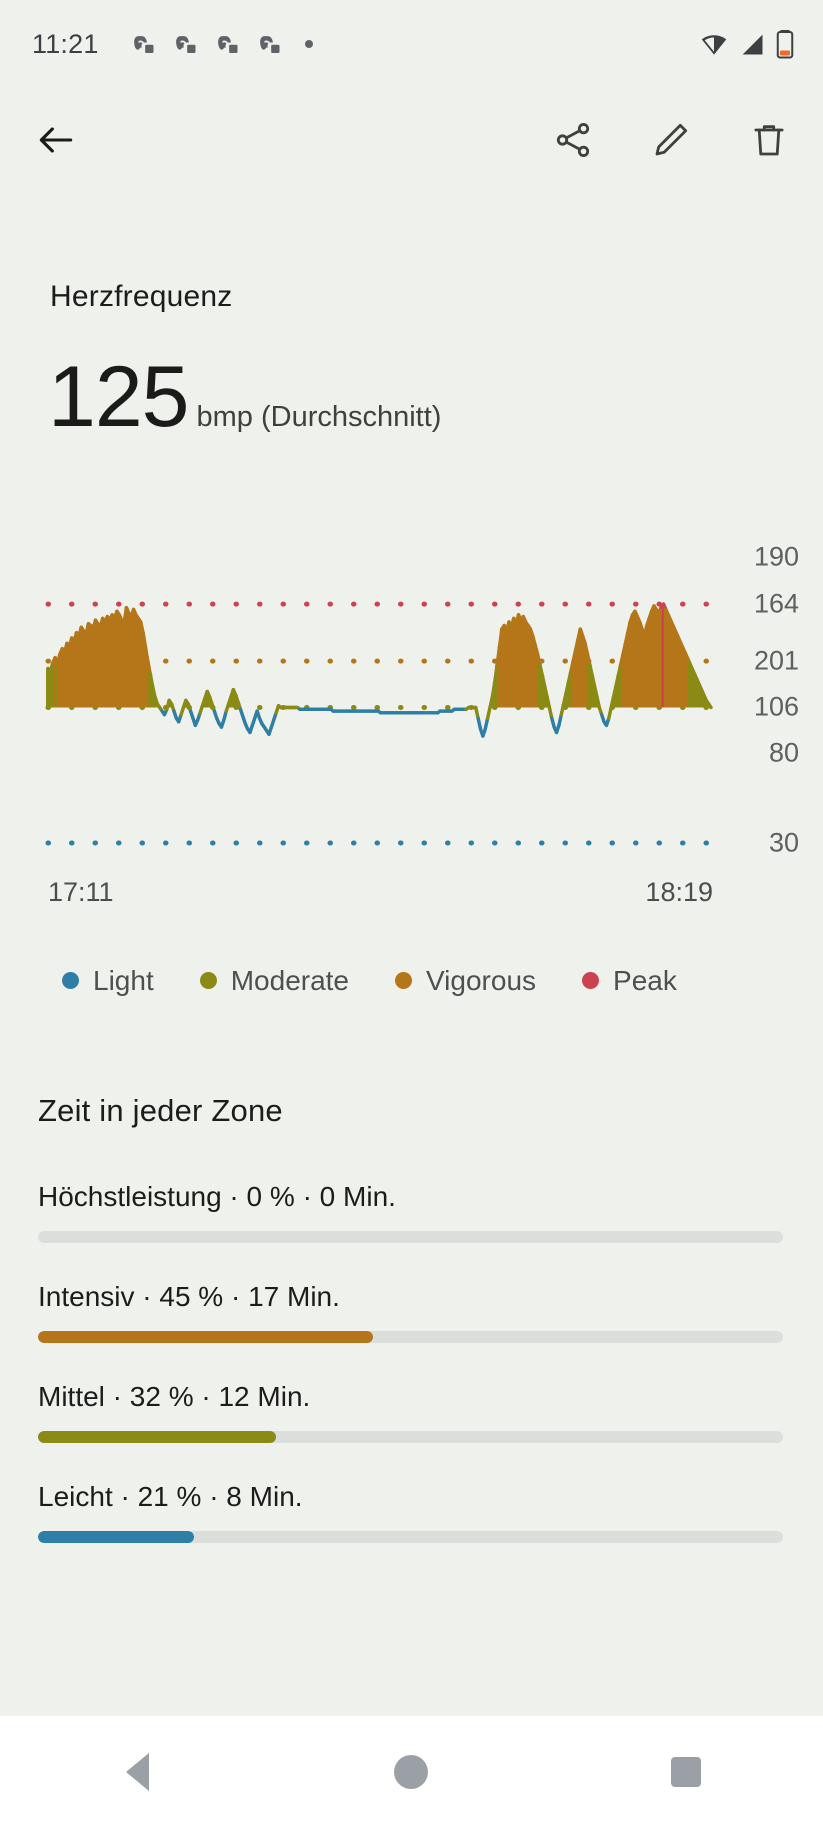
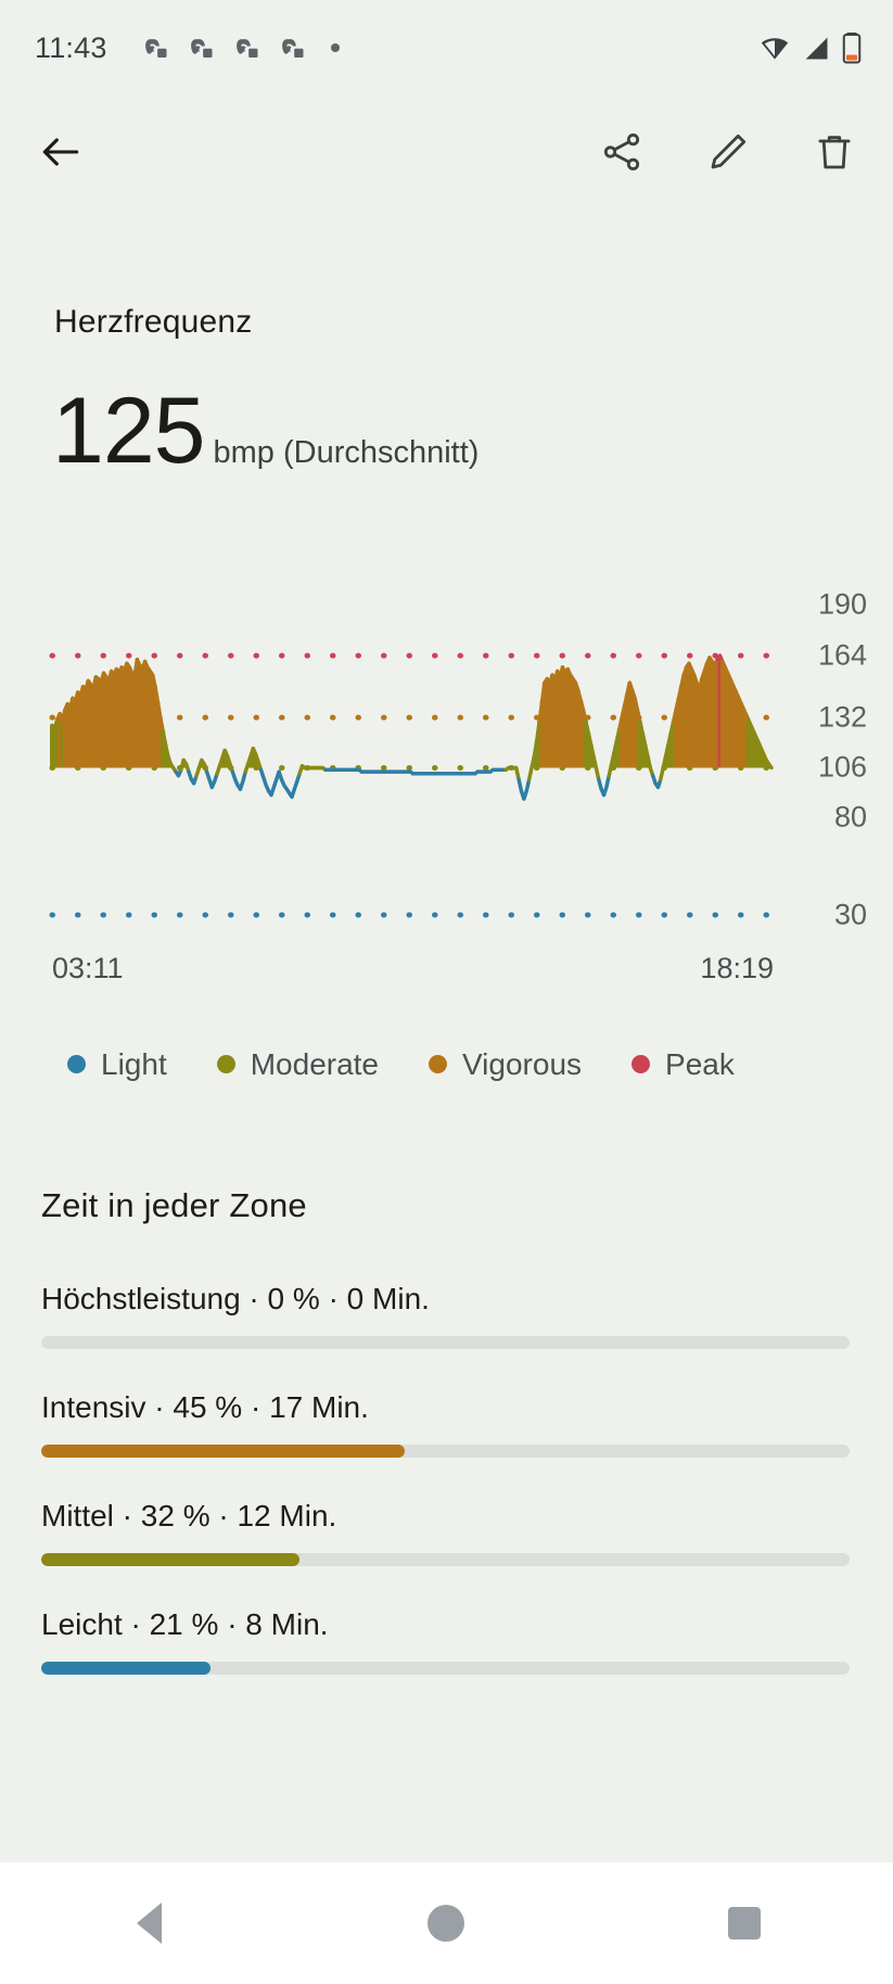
- 11:21
+ 11:43
  Herzfrequenz
  125
  bmp (Durchschnitt)
  190
  164
- 201
+ 132
  106
  80
  30
- 17:11
+ 03:11
  18:19
  Light
  Moderate
  Vigorous
  Peak
  Zeit in jeder Zone
  Höchstleistung · 0 % · 0 Min.
  Intensiv · 45 % · 17 Min.
  Mittel · 32 % · 12 Min.
  Leicht · 21 % · 8 Min.
